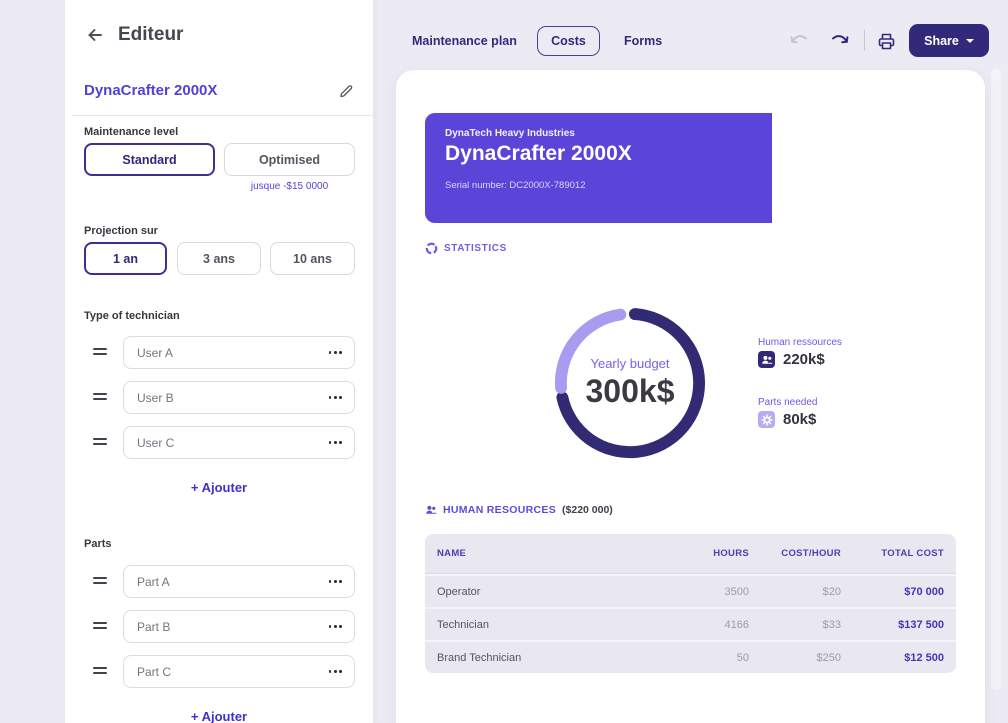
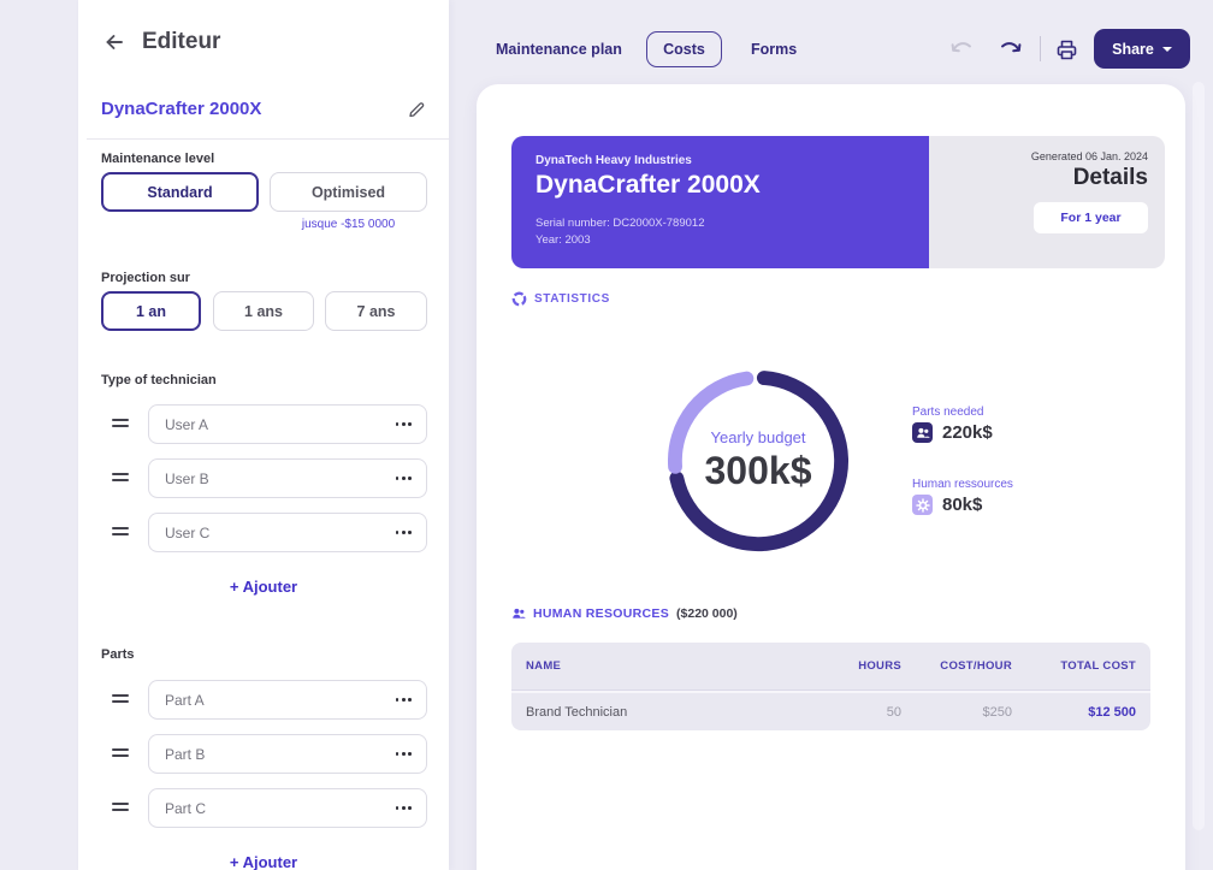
  Editeur
  DynaCrafter 2000X
  Maintenance level
  Standard
  Optimised
  jusque -$15 0000
  Projection sur
  1 an
- 3 ans
+ 1 ans
- 10 ans
+ 7 ans
  Type of technician
  User A
  User B
  User C
  + Ajouter
  Parts
  Part A
  Part B
  Part C
  + Ajouter
  Maintenance plan
  Costs
  Forms
  Share
  DynaTech Heavy Industries
  DynaCrafter 2000X
  Serial number: DC2000X-789012
+ Year: 2003
+ Generated 06 Jan. 2024
+ Details
+ For 1 year
  STATISTICS
  Yearly budget
  300k$
- Human ressources
+ Parts needed
  220k$
- Parts needed
+ Human ressources
  80k$
  HUMAN RESOURCES
  ($220 000)
  NAME
  HOURS
  COST/HOUR
  TOTAL COST
- Operator
- 3500
- $20
- $70 000
- Technician
- 4166
- $33
- $137 500
  Brand Technician
  50
  $250
  $12 500
